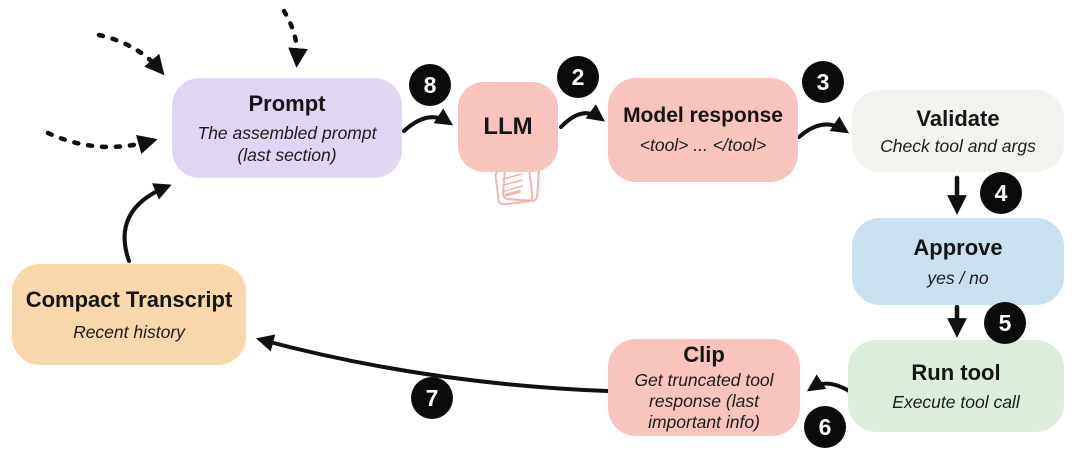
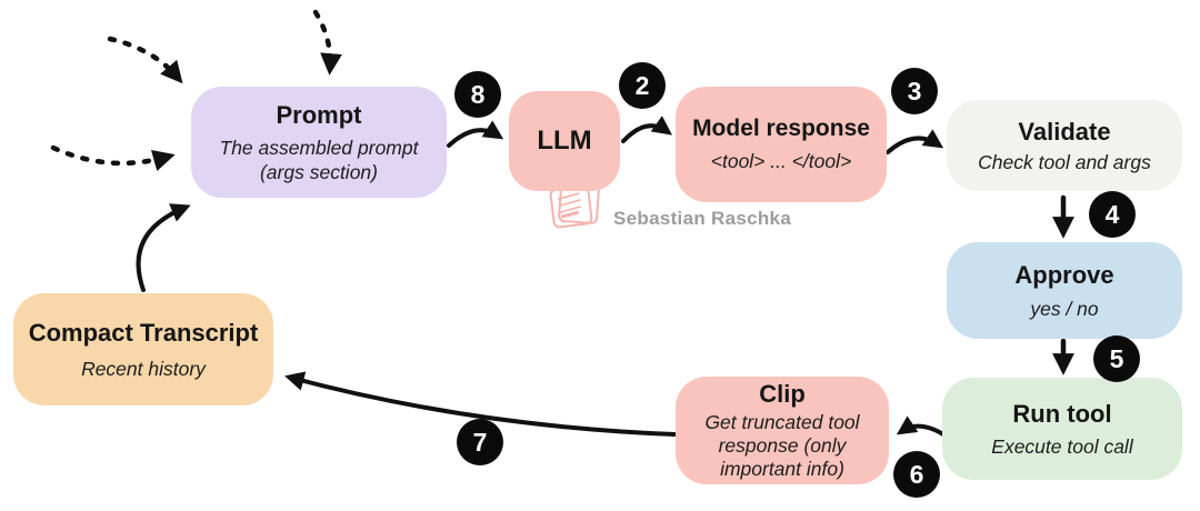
+ Sebastian Raschka
  Prompt
- The assembled prompt (last section)
+ The assembled prompt (args section)
  LLM
  Model response
  <tool> ... </tool>
  Validate
  Check tool and args
  Approve
  yes / no
  Run tool
  Execute tool call
  Clip
- Get truncated tool response (last important info)
+ Get truncated tool response (only important info)
  Compact Transcript
  Recent history
  8
  2
  3
  4
  5
  6
  7
